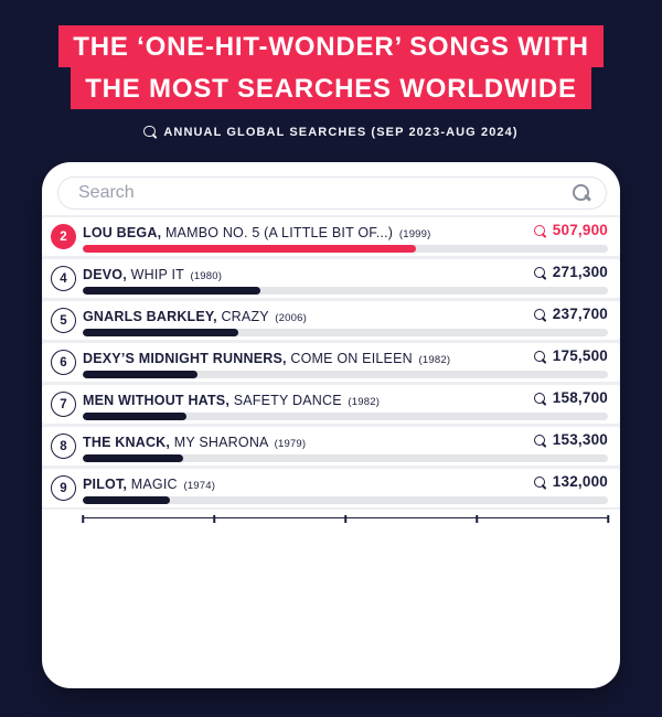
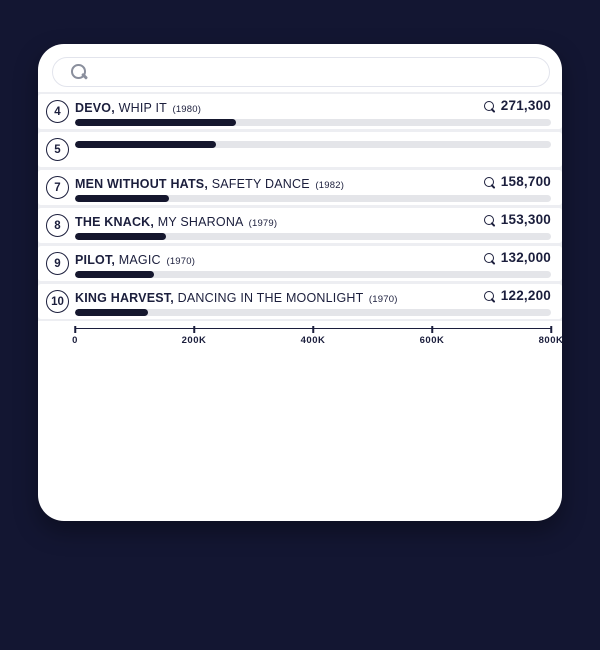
- THE ‘ONE-HIT-WONDER’ SONGS WITH
- THE MOST SEARCHES WORLDWIDE
- ANNUAL GLOBAL SEARCHES (SEP 2023-AUG 2024)
- Search
- 2
- LOU BEGA, MAMBO NO. 5 (A LITTLE BIT OF...) (1999)
- 507,900
  4
  DEVO, WHIP IT (1980)
  271,300
  5
- GNARLS BARKLEY, CRAZY (2006)
- 237,700
- 6
- DEXY’S MIDNIGHT RUNNERS, COME ON EILEEN (1982)
- 175,500
  7
  MEN WITHOUT HATS, SAFETY DANCE (1982)
  158,700
  8
  THE KNACK, MY SHARONA (1979)
  153,300
  9
- PILOT, MAGIC (1974)
+ PILOT, MAGIC (1970)
  132,000
+ 10
+ KING HARVEST, DANCING IN THE MOONLIGHT (1970)
+ 122,200
+ 0
+ 200K
+ 400K
+ 600K
+ 800K
